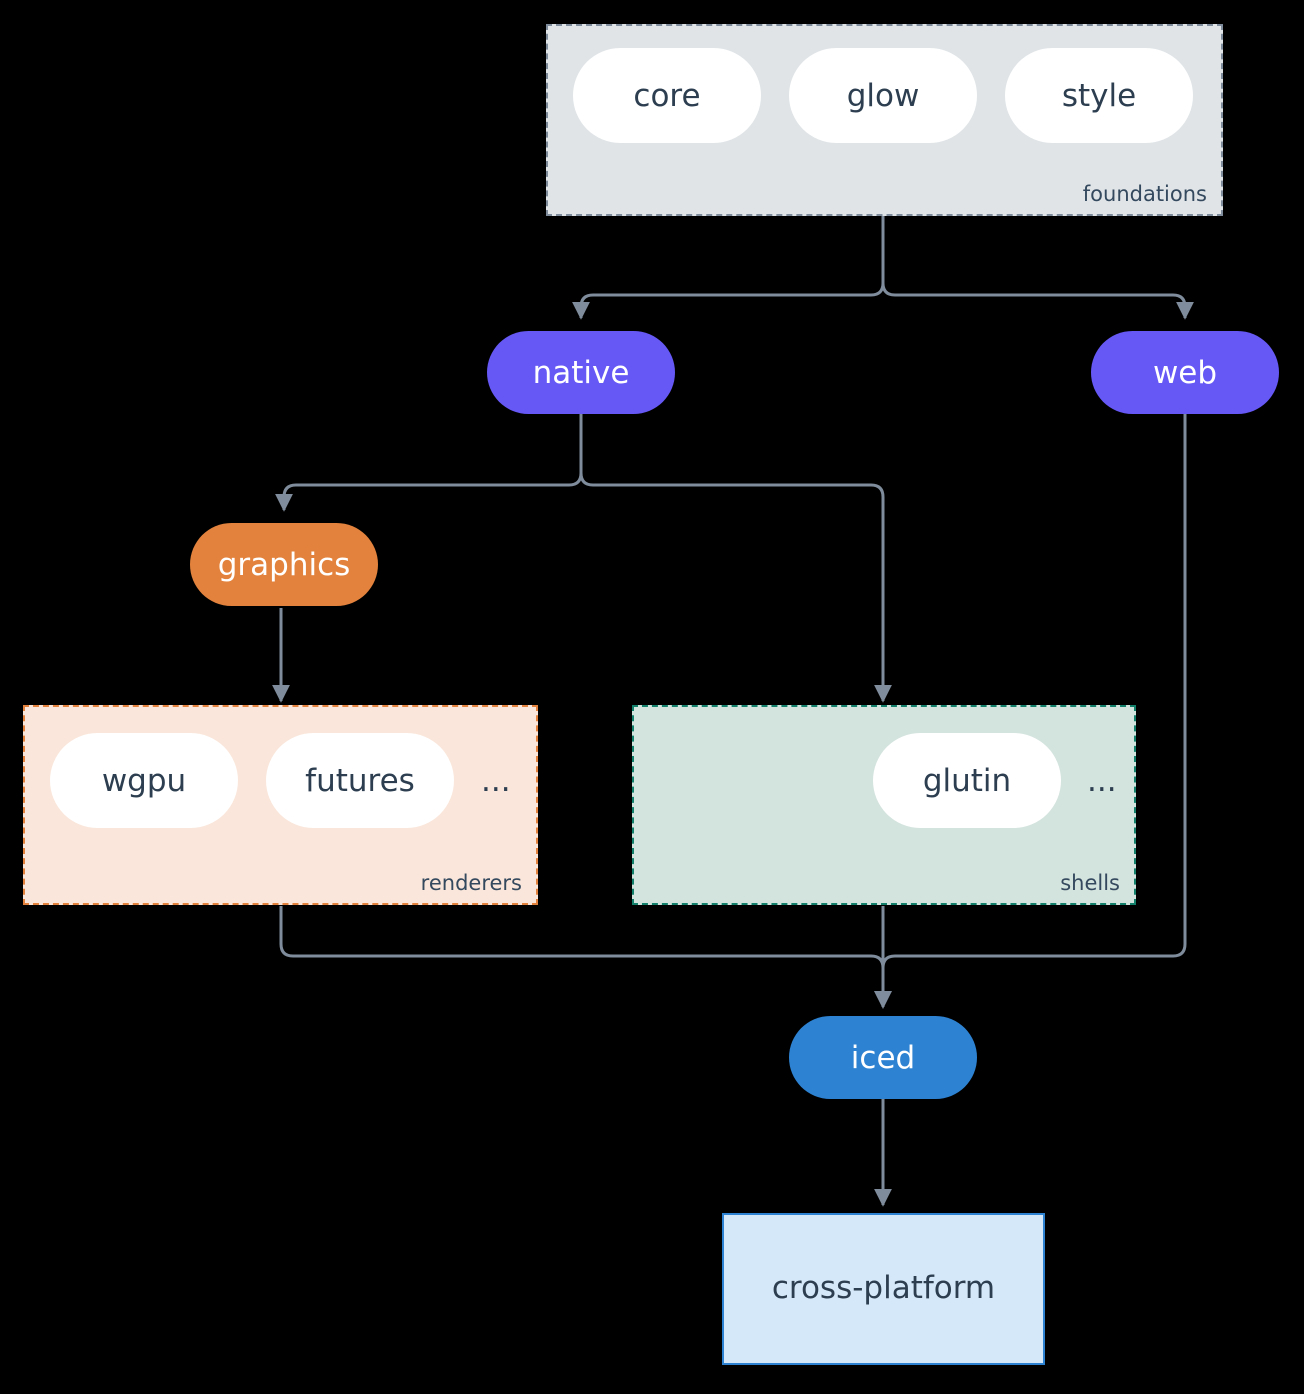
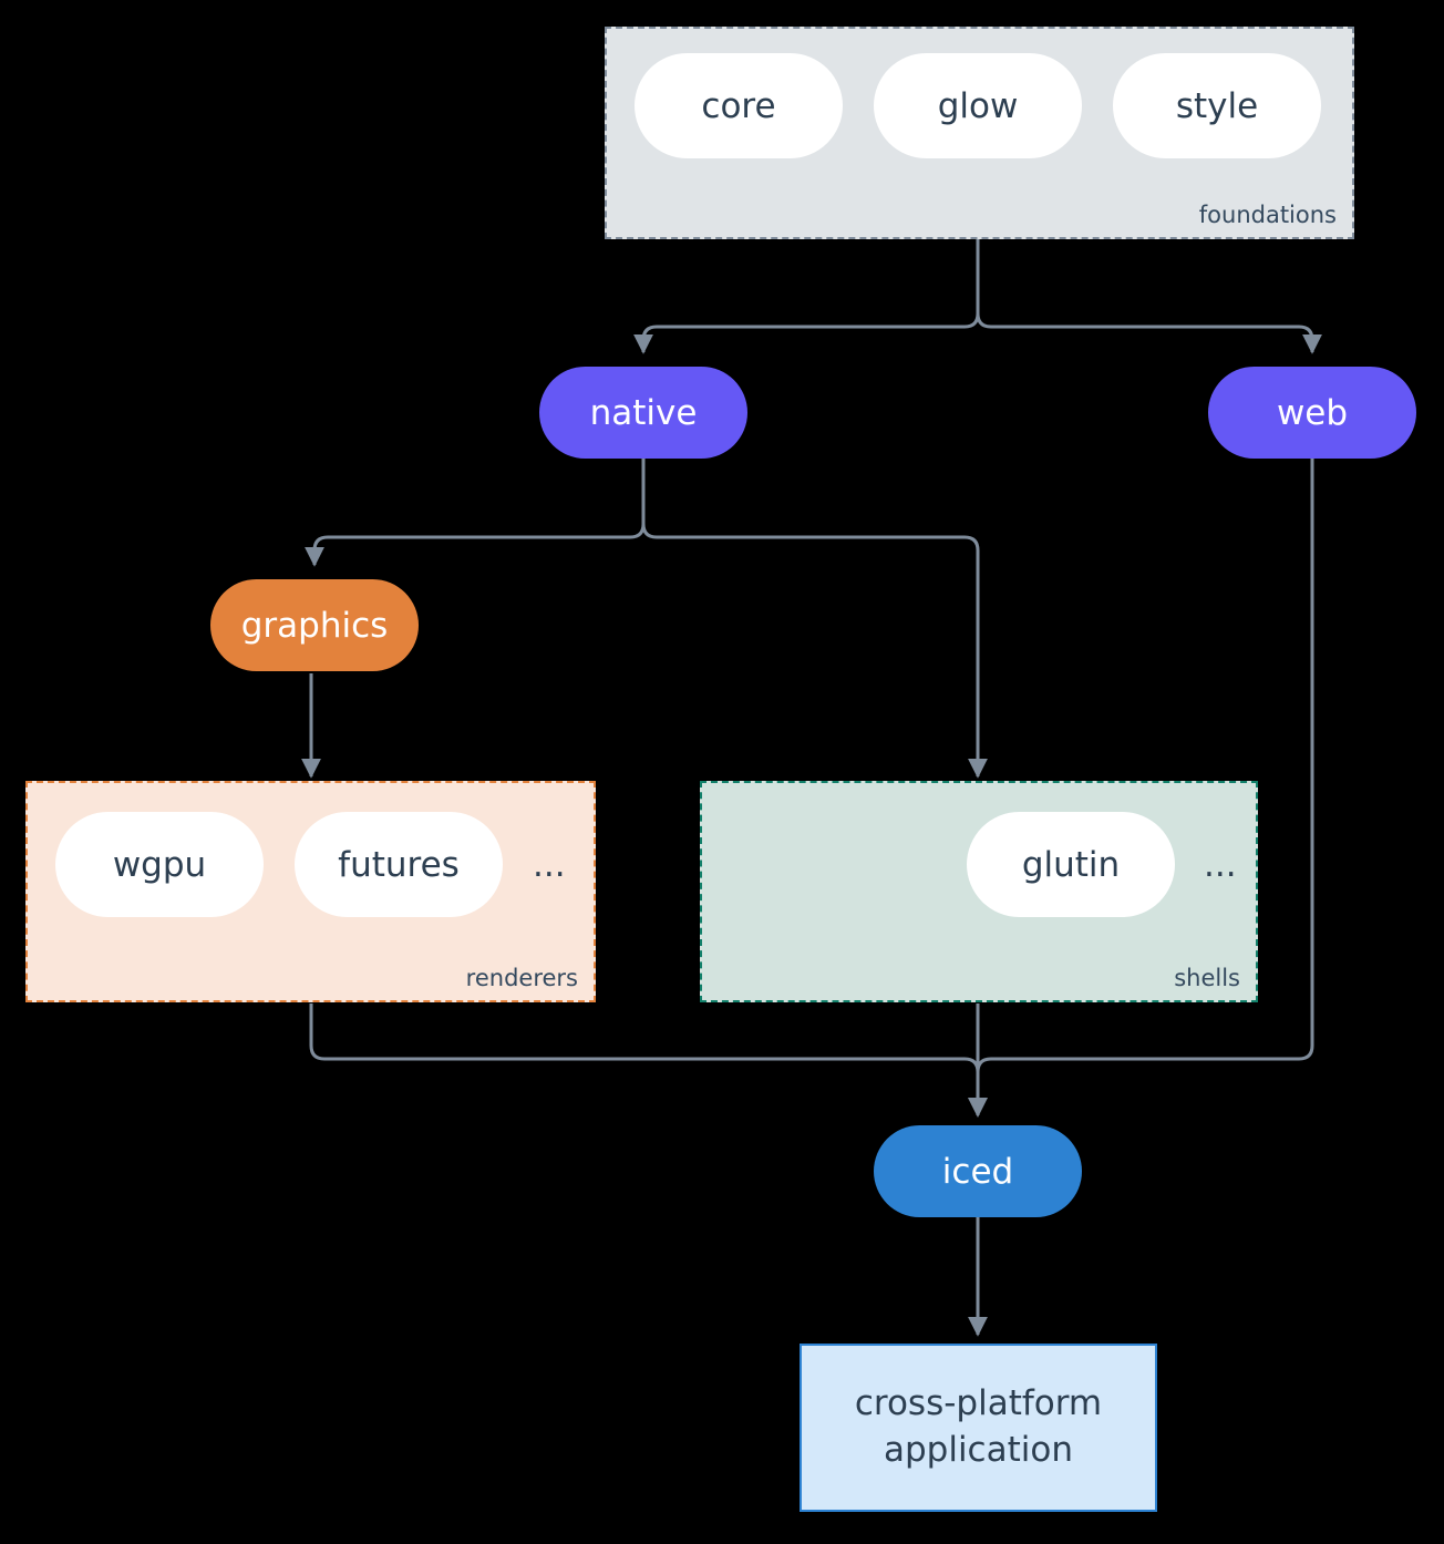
  foundations
  core
  glow
  style
  native
  web
  graphics
  renderers
  wgpu
  futures
  ...
  shells
  glutin
  ...
  iced
  cross-platform
+ application
